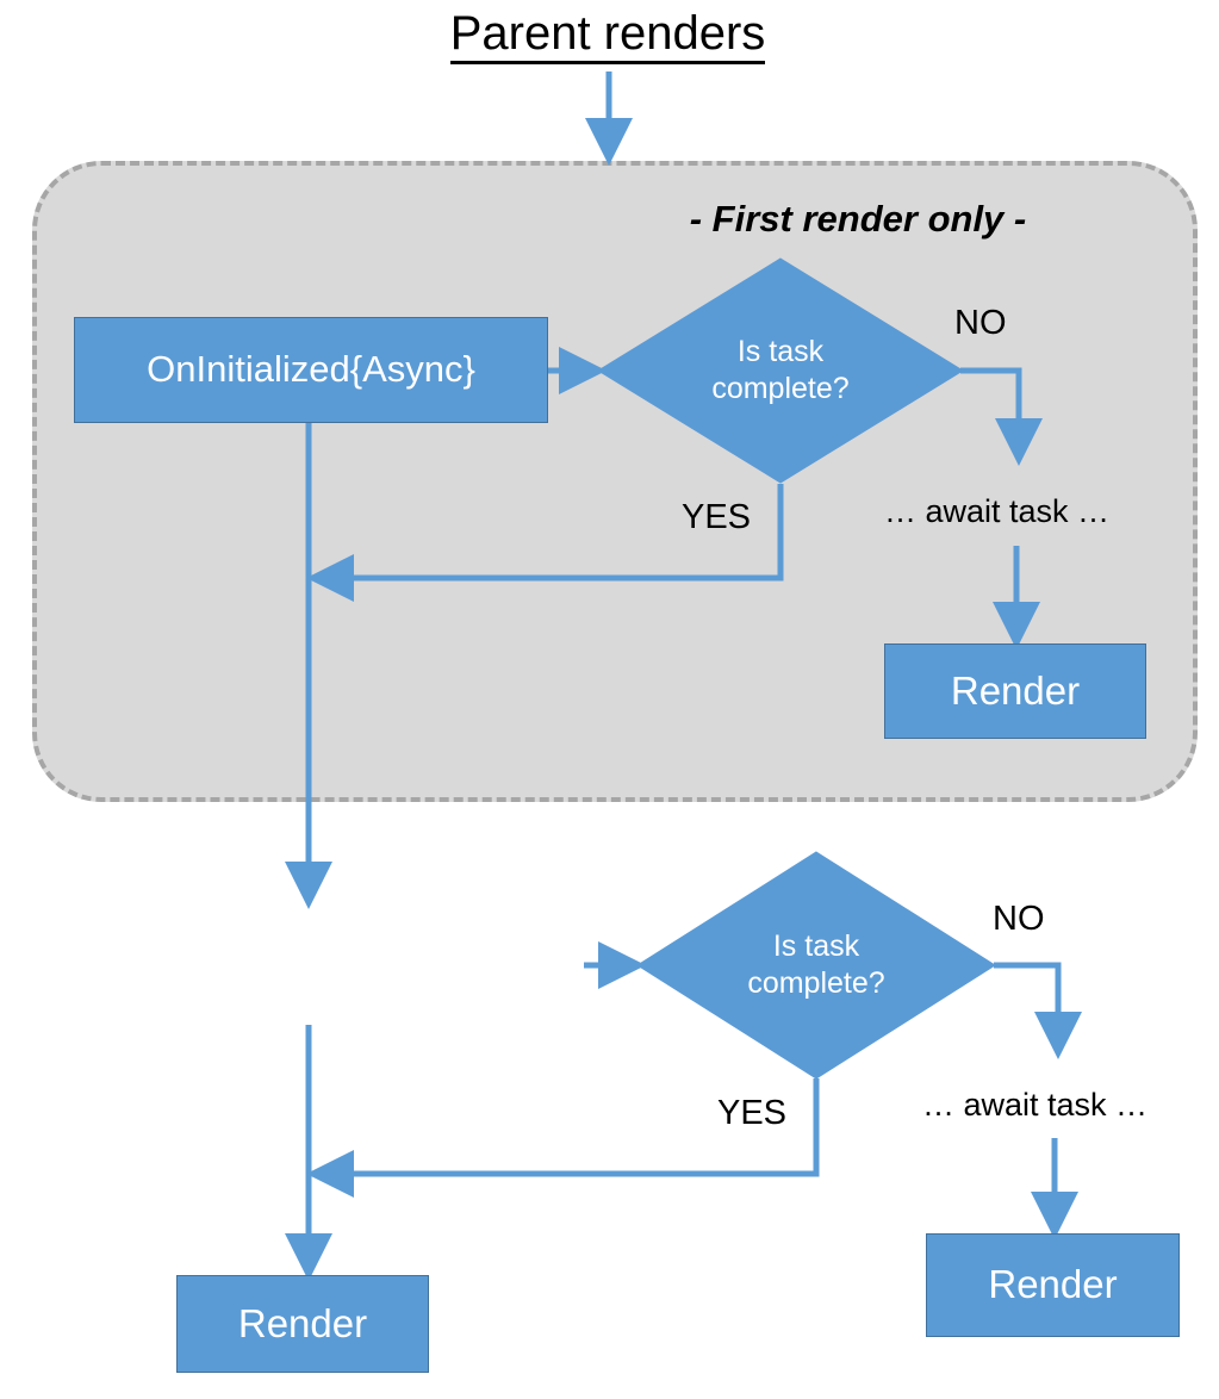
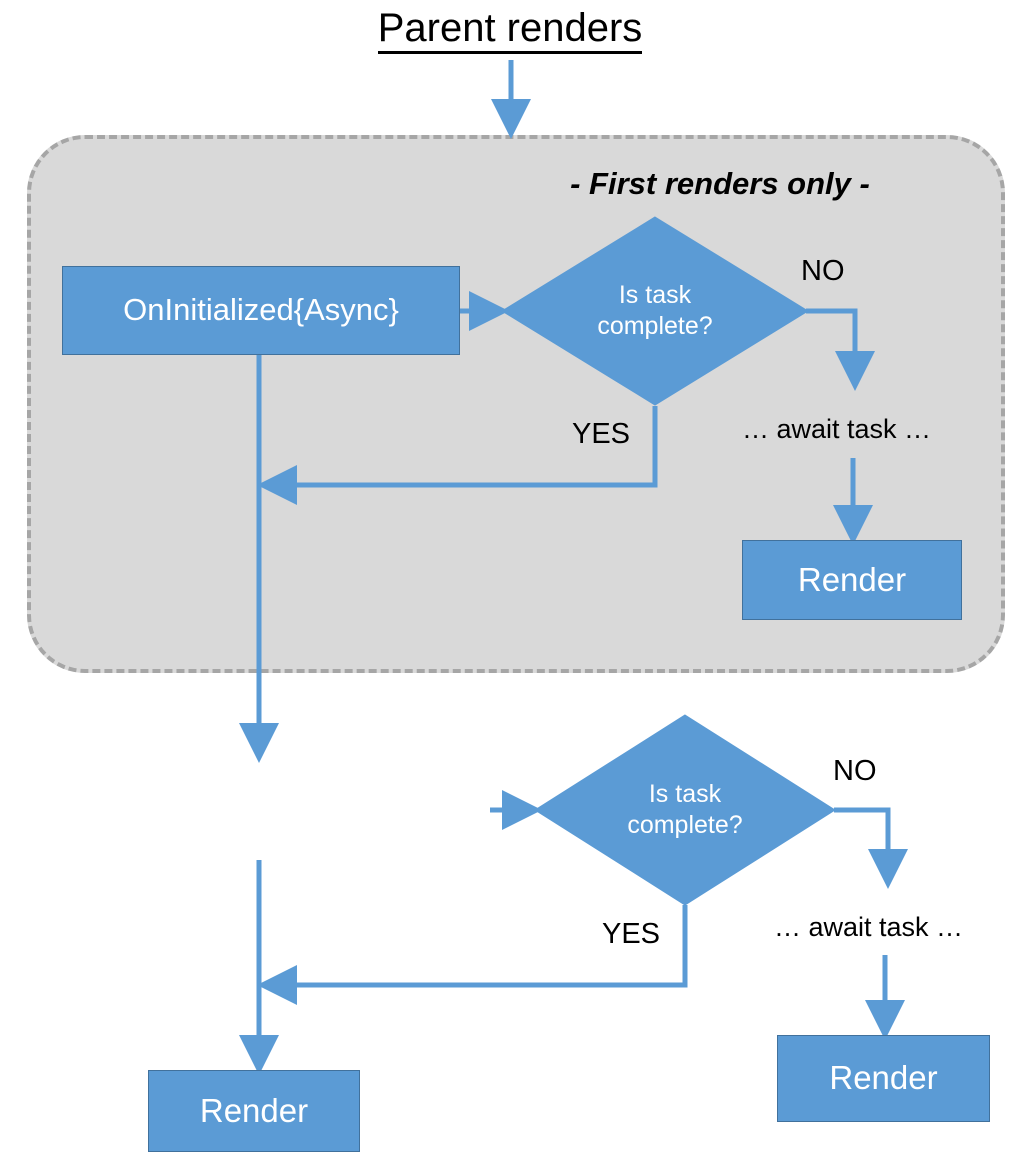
  Parent renders
- - First render only -
+ - First renders only -
  OnInitialized{Async}
  Is task
  complete?
  Render
  Is task
  complete?
  Render
  Render
  NO
  YES
  … await task …
  NO
  YES
  … await task …
